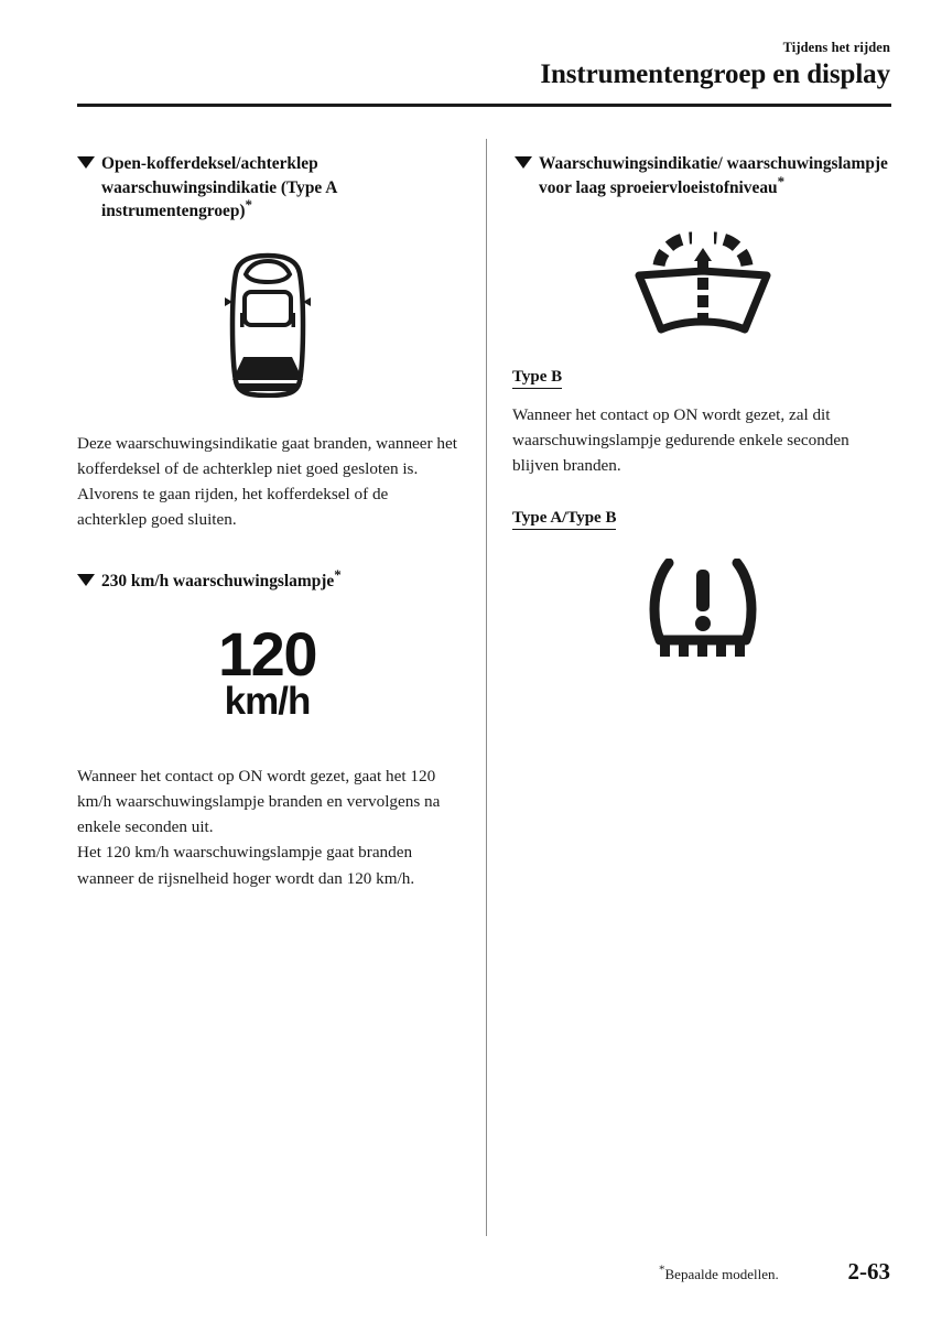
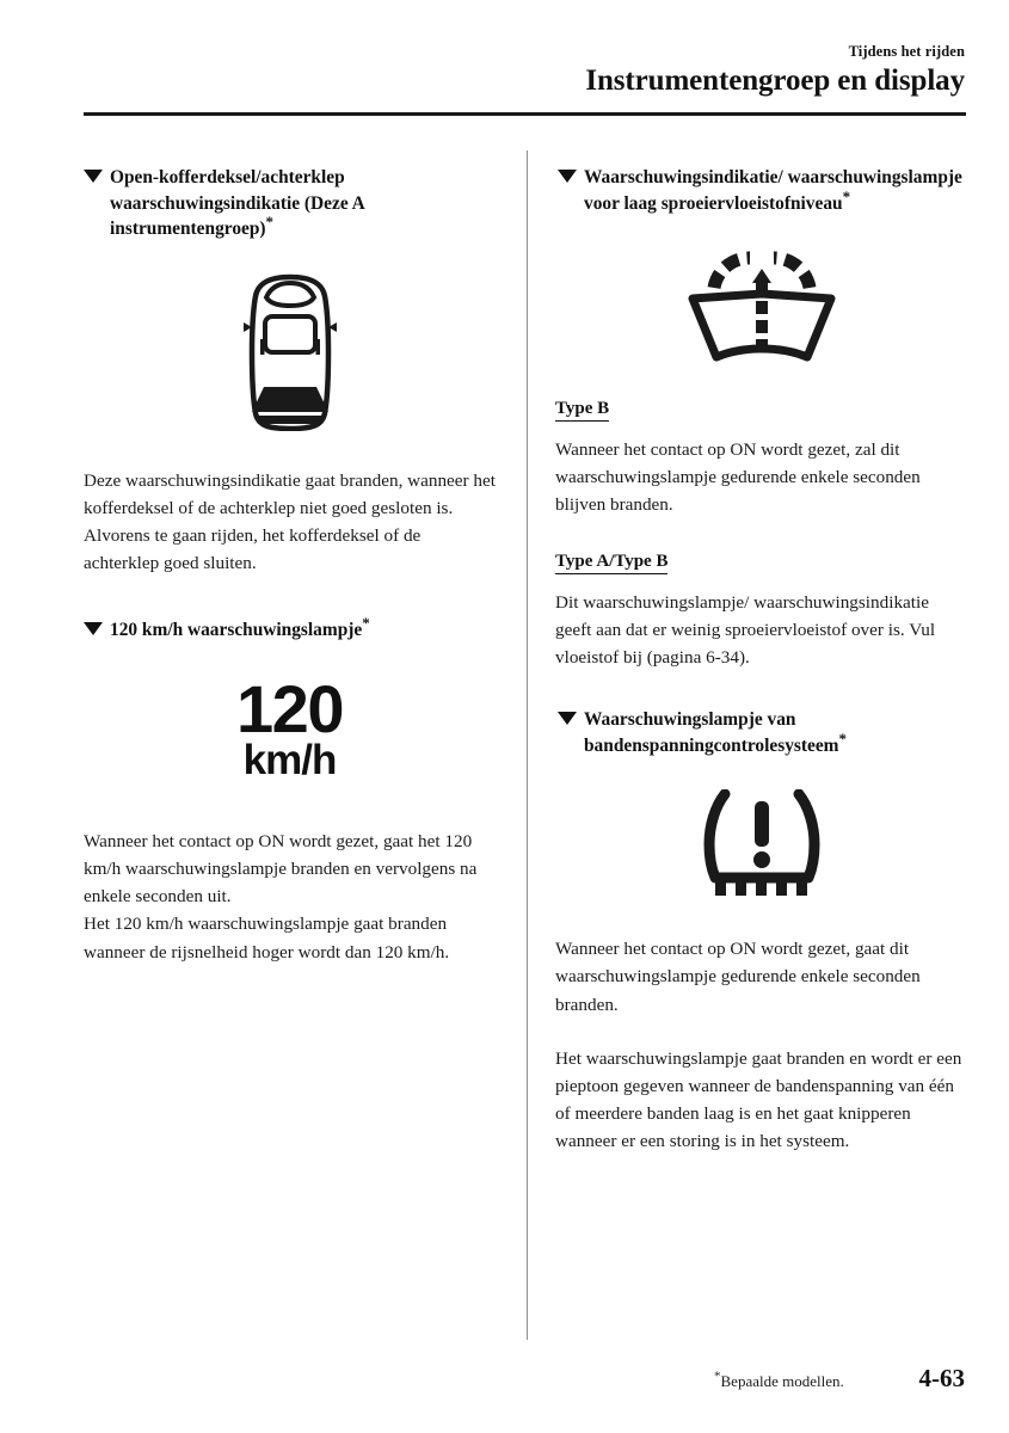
  Tijdens het rijden
  Instrumentengroep en display
- Open-kofferdeksel/achterklep waarschuwingsindikatie (Type A instrumentengroep)*
+ Open-kofferdeksel/achterklep waarschuwingsindikatie (Deze A instrumentengroep)*
  Deze waarschuwingsindikatie gaat branden, wanneer het kofferdeksel of de achterklep niet goed gesloten is.
  Alvorens te gaan rijden, het kofferdeksel of de achterklep goed sluiten.
- 230 km/h waarschuwingslampje*
+ 120 km/h waarschuwingslampje*
  120
  km/h
  Wanneer het contact op ON wordt gezet, gaat het 120 km/h waarschuwingslampje branden en vervolgens na enkele seconden uit.
  Het 120 km/h waarschuwingslampje gaat branden wanneer de rijsnelheid hoger wordt dan 120 km/h.
  Waarschuwingsindikatie/ waarschuwingslampje voor laag sproeiervloeistofniveau*
  Type B
  Wanneer het contact op ON wordt gezet, zal dit waarschuwingslampje gedurende enkele seconden blijven branden.
  Type A/Type B
+ Dit waarschuwingslampje/ waarschuwingsindikatie geeft aan dat er weinig sproeiervloeistof over is. Vul vloeistof bij (pagina 6-34).
+ Waarschuwingslampje van bandenspanningcontrolesysteem*
+ Wanneer het contact op ON wordt gezet, gaat dit waarschuwingslampje gedurende enkele seconden branden.
+ Het waarschuwingslampje gaat branden en wordt er een pieptoon gegeven wanneer de bandenspanning van één of meerdere banden laag is en het gaat knipperen wanneer er een storing is in het systeem.
  *Bepaalde modellen.
- 2-63
+ 4-63
